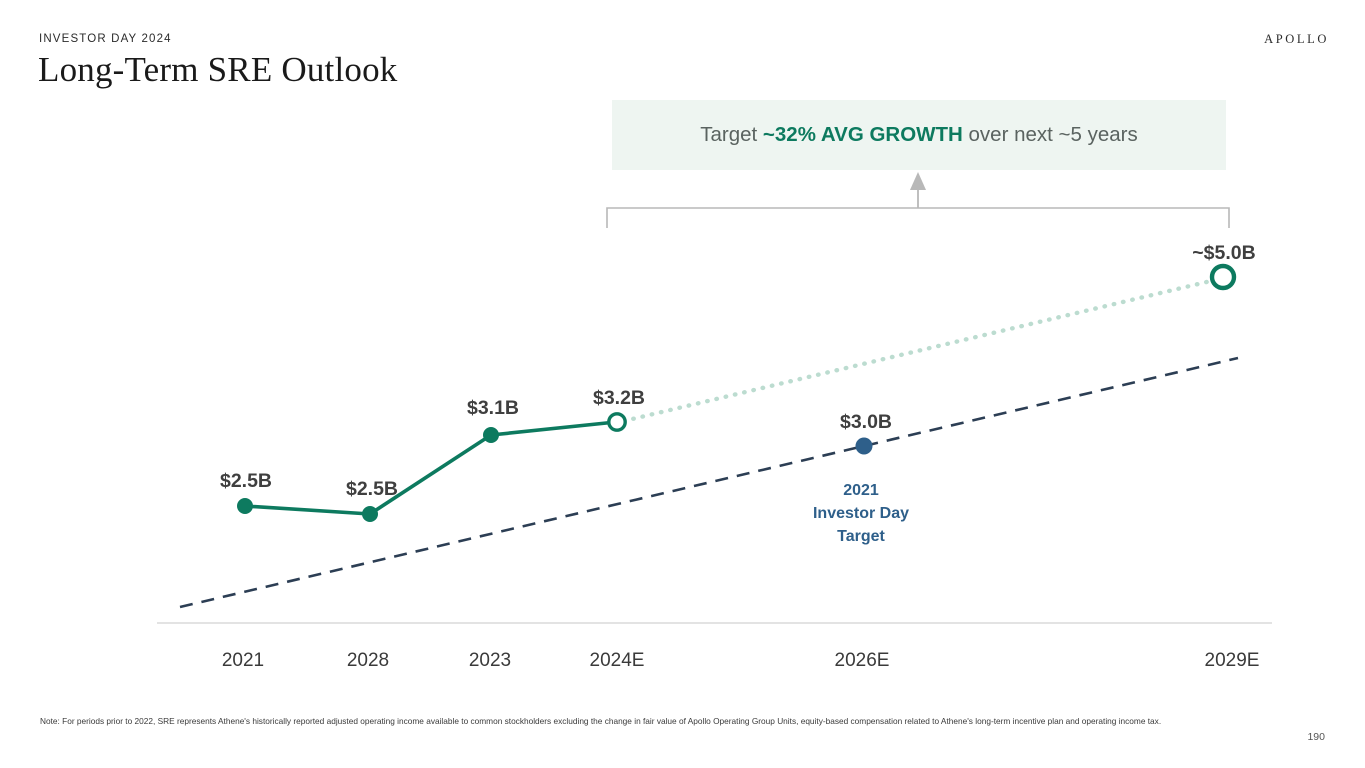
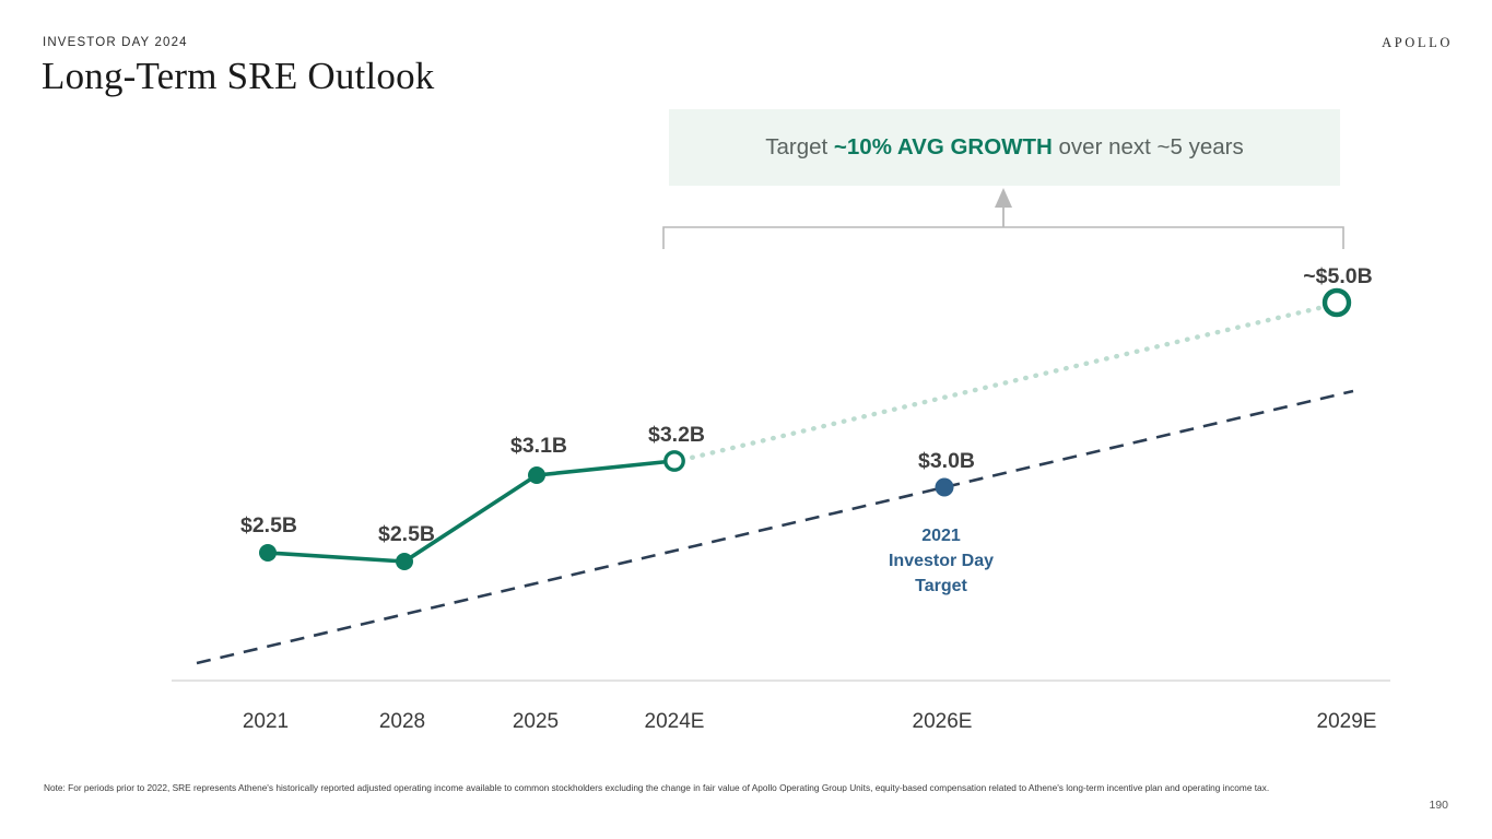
  INVESTOR DAY 2024
  Long-Term SRE Outlook
  APOLLO
- Target ~32% AVG GROWTH over next ~5 years
+ Target ~10% AVG GROWTH over next ~5 years
  $2.5B
  $2.5B
  $3.1B
  $3.2B
  ~$5.0B
  $3.0B
  2021
  Investor Day
  Target
  2021
  2028
- 2023
+ 2025
  2024E
  2026E
  2029E
  Note: For periods prior to 2022, SRE represents Athene's historically reported adjusted operating income available to common stockholders excluding the change in fair value of Apollo Operating Group Units, equity-based compensation related to Athene's long-term incentive plan and operating income tax.
  190
